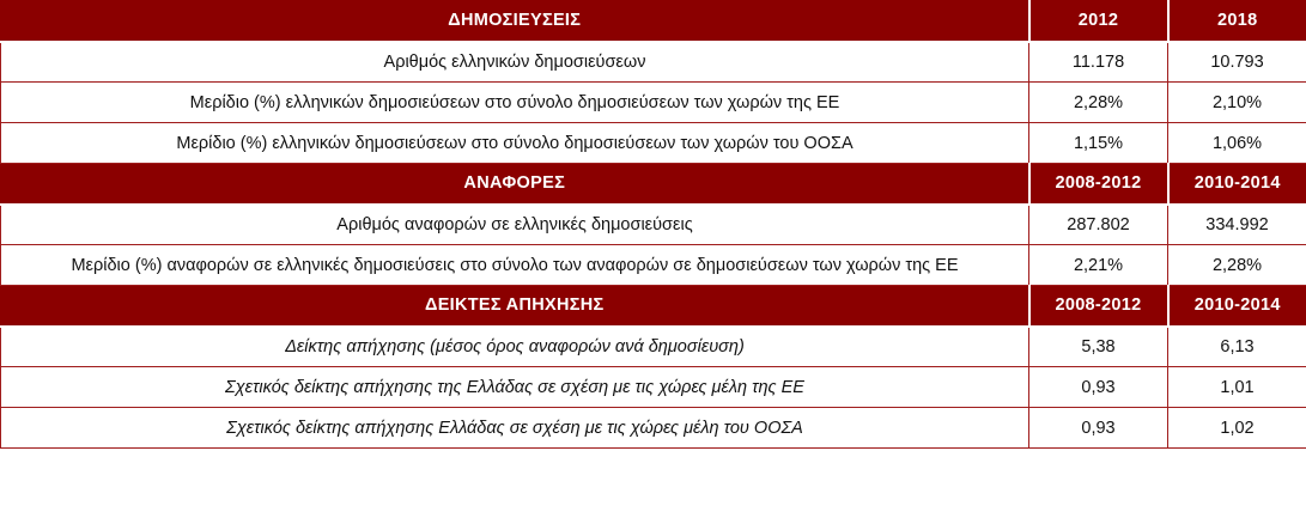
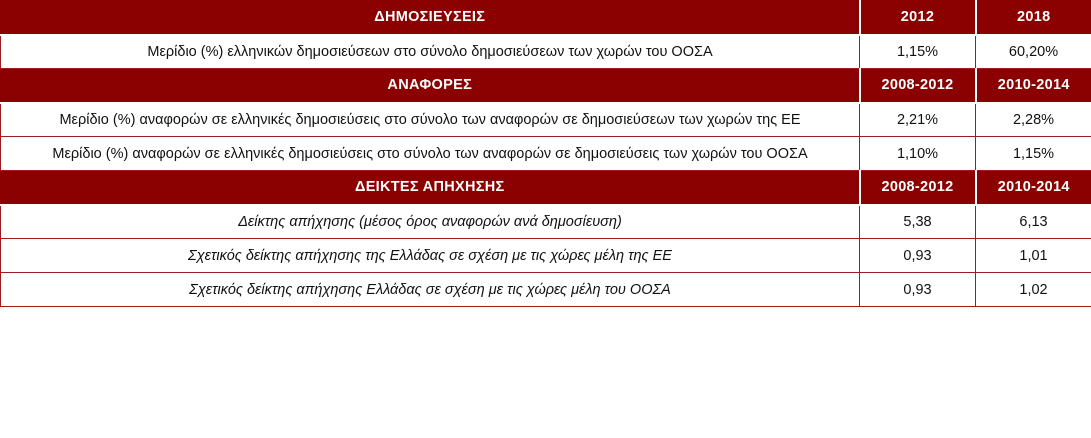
  ΔΗΜΟΣΙΕΥΣΕΙΣ	2012	2018
- Αριθμός ελληνικών δημοσιεύσεων	11.178	10.793
- Μερίδιο (%) ελληνικών δημοσιεύσεων στο σύνολο δημοσιεύσεων των χωρών της ΕΕ	2,28%	2,10%
- Μερίδιο (%) ελληνικών δημοσιεύσεων στο σύνολο δημοσιεύσεων των χωρών του ΟΟΣΑ	1,15%	1,06%
+ Μερίδιο (%) ελληνικών δημοσιεύσεων στο σύνολο δημοσιεύσεων των χωρών του ΟΟΣΑ	1,15%	60,20%
  ΑΝΑΦΟΡΕΣ	2008-2012	2010-2014
- Αριθμός αναφορών σε ελληνικές δημοσιεύσεις	287.802	334.992
  Μερίδιο (%) αναφορών σε ελληνικές δημοσιεύσεις στο σύνολο των αναφορών σε δημοσιεύσεων των χωρών της ΕΕ	2,21%	2,28%
+ Μερίδιο (%) αναφορών σε ελληνικές δημοσιεύσεις στο σύνολο των αναφορών σε δημοσιεύσεις των χωρών του ΟΟΣΑ	1,10%	1,15%
  ΔΕΙΚΤΕΣ ΑΠΗΧΗΣΗΣ	2008-2012	2010-2014
  Δείκτης απήχησης (μέσος όρος αναφορών ανά δημοσίευση)	5,38	6,13
  Σχετικός δείκτης απήχησης της Ελλάδας σε σχέση με τις χώρες μέλη της ΕΕ	0,93	1,01
  Σχετικός δείκτης απήχησης Ελλάδας σε σχέση με τις χώρες μέλη του ΟΟΣΑ	0,93	1,02
